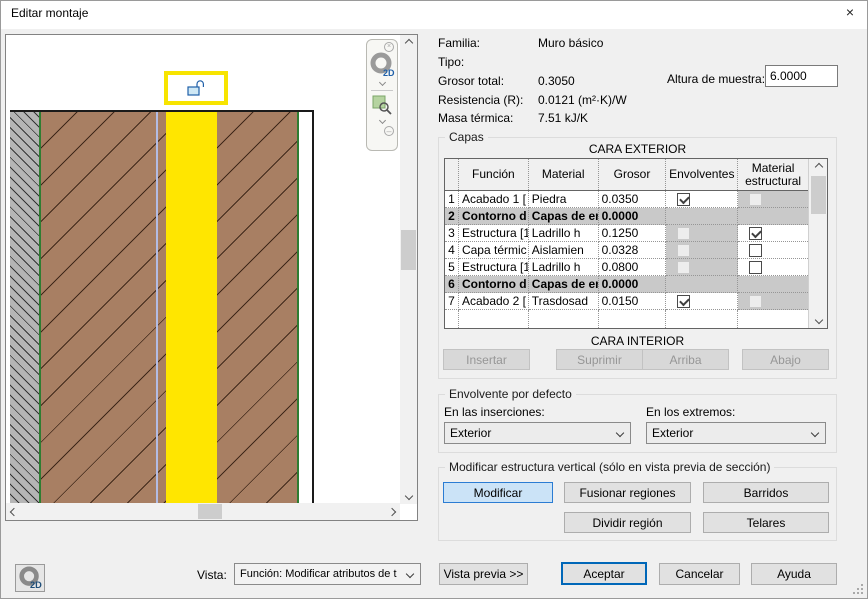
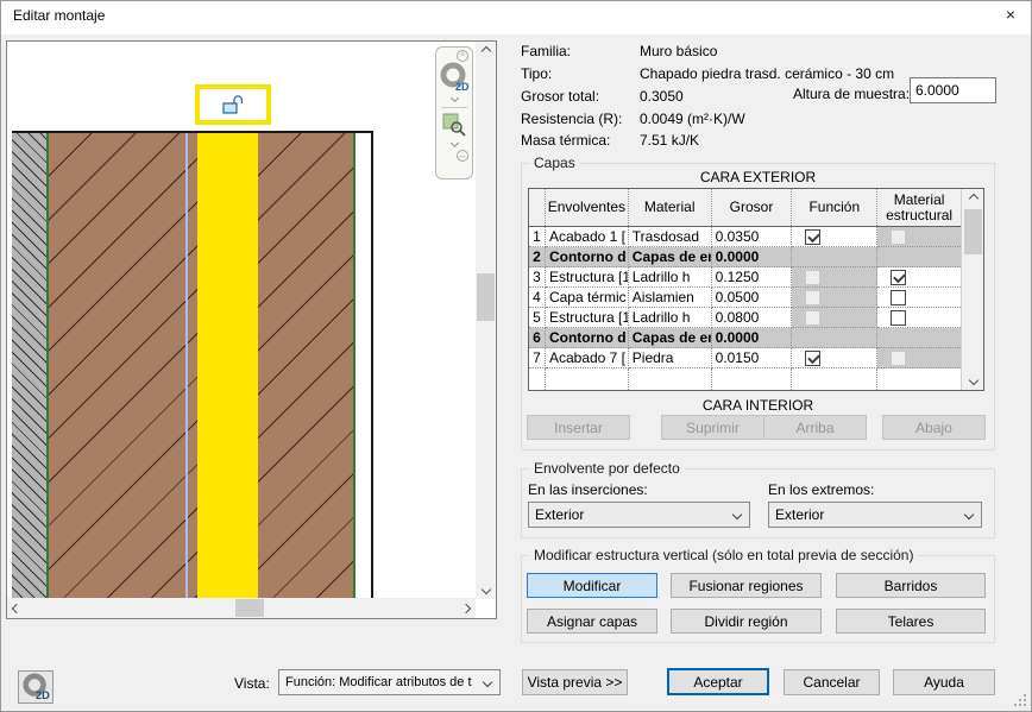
  Editar montaje
  ×
  2D
  –
  Familia:
  Muro básico
  Tipo:
+ Chapado piedra trasd. cerámico - 30 cm
  Grosor total:
  0.3050
  Resistencia (R):
- 0.0121 (m²·K)/W
+ 0.0049 (m²·K)/W
  Masa térmica:
  7.51 kJ/K
  Altura de muestra:
  6.0000
  Capas
  CARA EXTERIOR
- Función
+ Envolventes
  Material
  Grosor
- Envolventes
+ Función
  Material estructural
  1
  Acabado 1 [
- Piedra
+ Trasdosad
  0.0350
  2
  Contorno d
  Capas de e
  0.0000
  3
  Estructura [1
  Ladrillo h
  0.1250
  4
  Capa térmic
  Aislamien
- 0.0328
+ 0.0500
  5
  Estructura [1
  Ladrillo h
  0.0800
  6
  Contorno d
  Capas de e
  0.0000
  7
- Acabado 2 [
+ Acabado 7 [
- Trasdosad
+ Piedra
  0.0150
  CARA INTERIOR
  Insertar
  Suprimir
  Arriba
  Abajo
  Envolvente por defecto
  En las inserciones:
  Exterior
  En los extremos:
  Exterior
- Modificar estructura vertical (sólo en vista previa de sección)
+ Modificar estructura vertical (sólo en total previa de sección)
  Modificar
  Fusionar regiones
  Barridos
+ Asignar capas
  Dividir región
  Telares
  2D
  Vista:
  Función: Modificar atributos de t
  Vista previa >>
  Aceptar
  Cancelar
  Ayuda
